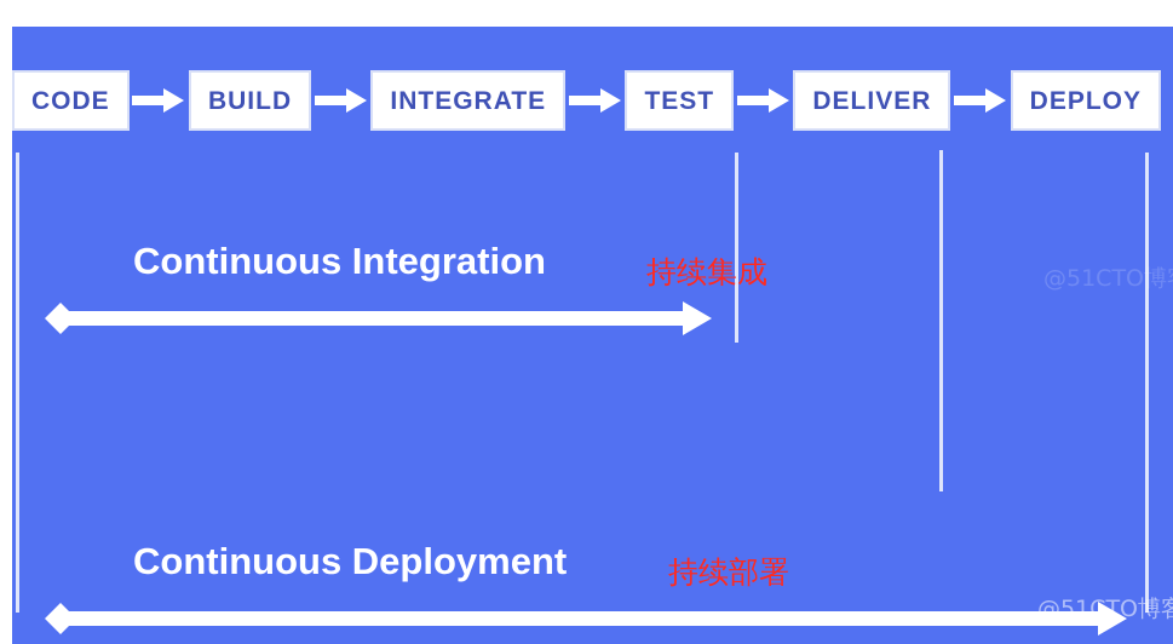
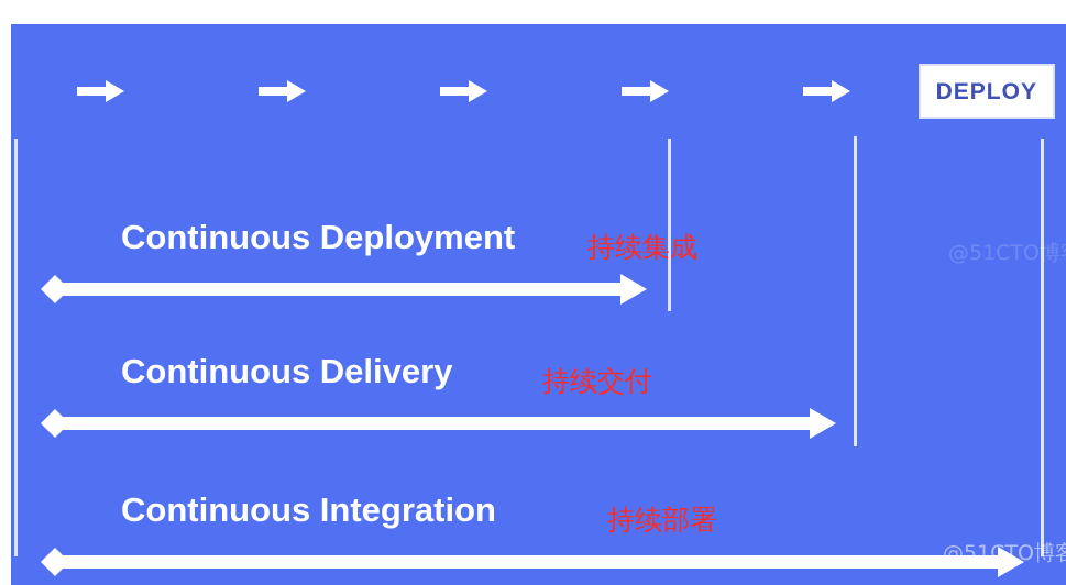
- CODE
- BUILD
- INTEGRATE
- TEST
- DELIVER
  DEPLOY
- Continuous Integration
+ Continuous Deployment
  持续集成
+ Continuous Delivery
+ 持续交付
- Continuous Deployment
+ Continuous Integration
  持续部署
  @51CTO博
  @51CTO博
